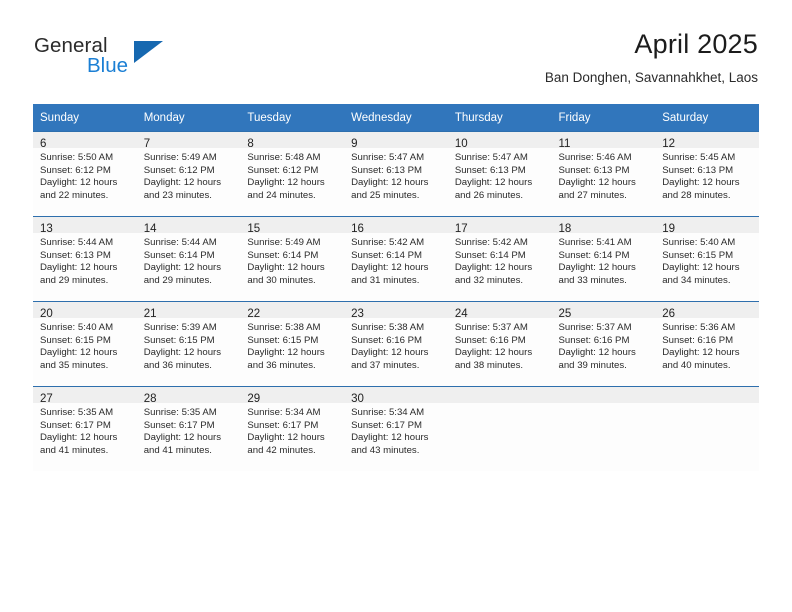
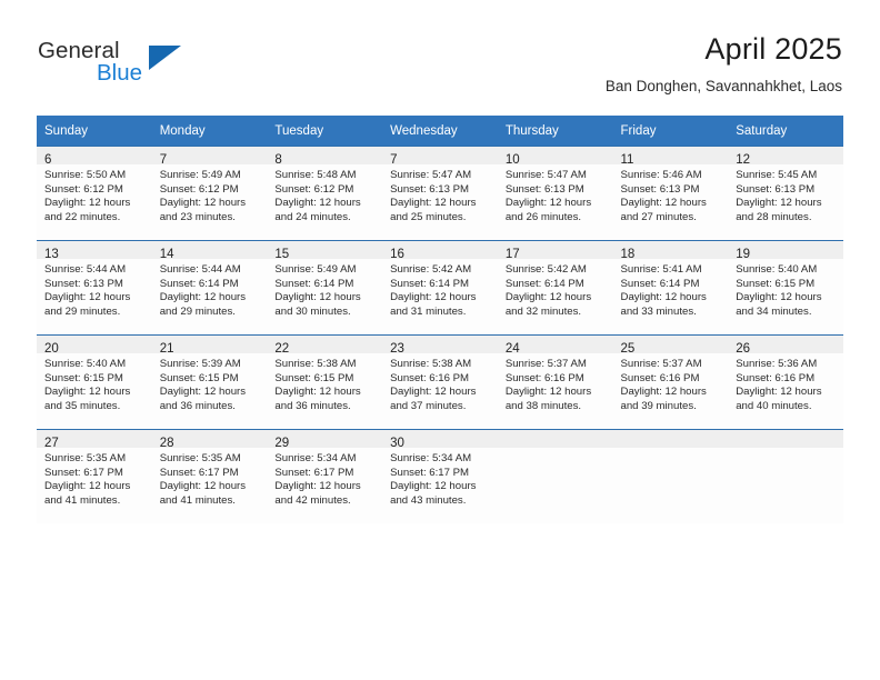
  General
  Blue
  April 2025
  Ban Donghen, Savannahkhet, Laos
  Sunday	Monday	Tuesday	Wednesday	Thursday	Friday	Saturday
- 6Sunrise: 5:50 AMSunset: 6:12 PMDaylight: 12 hoursand 22 minutes.	7Sunrise: 5:49 AMSunset: 6:12 PMDaylight: 12 hoursand 23 minutes.	8Sunrise: 5:48 AMSunset: 6:12 PMDaylight: 12 hoursand 24 minutes.	9Sunrise: 5:47 AMSunset: 6:13 PMDaylight: 12 hoursand 25 minutes.	10Sunrise: 5:47 AMSunset: 6:13 PMDaylight: 12 hoursand 26 minutes.	11Sunrise: 5:46 AMSunset: 6:13 PMDaylight: 12 hoursand 27 minutes.	12Sunrise: 5:45 AMSunset: 6:13 PMDaylight: 12 hoursand 28 minutes.
+ 6Sunrise: 5:50 AMSunset: 6:12 PMDaylight: 12 hoursand 22 minutes.	7Sunrise: 5:49 AMSunset: 6:12 PMDaylight: 12 hoursand 23 minutes.	8Sunrise: 5:48 AMSunset: 6:12 PMDaylight: 12 hoursand 24 minutes.	7Sunrise: 5:47 AMSunset: 6:13 PMDaylight: 12 hoursand 25 minutes.	10Sunrise: 5:47 AMSunset: 6:13 PMDaylight: 12 hoursand 26 minutes.	11Sunrise: 5:46 AMSunset: 6:13 PMDaylight: 12 hoursand 27 minutes.	12Sunrise: 5:45 AMSunset: 6:13 PMDaylight: 12 hoursand 28 minutes.
  13Sunrise: 5:44 AMSunset: 6:13 PMDaylight: 12 hoursand 29 minutes.	14Sunrise: 5:44 AMSunset: 6:14 PMDaylight: 12 hoursand 29 minutes.	15Sunrise: 5:49 AMSunset: 6:14 PMDaylight: 12 hoursand 30 minutes.	16Sunrise: 5:42 AMSunset: 6:14 PMDaylight: 12 hoursand 31 minutes.	17Sunrise: 5:42 AMSunset: 6:14 PMDaylight: 12 hoursand 32 minutes.	18Sunrise: 5:41 AMSunset: 6:14 PMDaylight: 12 hoursand 33 minutes.	19Sunrise: 5:40 AMSunset: 6:15 PMDaylight: 12 hoursand 34 minutes.
  20Sunrise: 5:40 AMSunset: 6:15 PMDaylight: 12 hoursand 35 minutes.	21Sunrise: 5:39 AMSunset: 6:15 PMDaylight: 12 hoursand 36 minutes.	22Sunrise: 5:38 AMSunset: 6:15 PMDaylight: 12 hoursand 36 minutes.	23Sunrise: 5:38 AMSunset: 6:16 PMDaylight: 12 hoursand 37 minutes.	24Sunrise: 5:37 AMSunset: 6:16 PMDaylight: 12 hoursand 38 minutes.	25Sunrise: 5:37 AMSunset: 6:16 PMDaylight: 12 hoursand 39 minutes.	26Sunrise: 5:36 AMSunset: 6:16 PMDaylight: 12 hoursand 40 minutes.
  27Sunrise: 5:35 AMSunset: 6:17 PMDaylight: 12 hoursand 41 minutes.	28Sunrise: 5:35 AMSunset: 6:17 PMDaylight: 12 hoursand 41 minutes.	29Sunrise: 5:34 AMSunset: 6:17 PMDaylight: 12 hoursand 42 minutes.	30Sunrise: 5:34 AMSunset: 6:17 PMDaylight: 12 hoursand 43 minutes.
